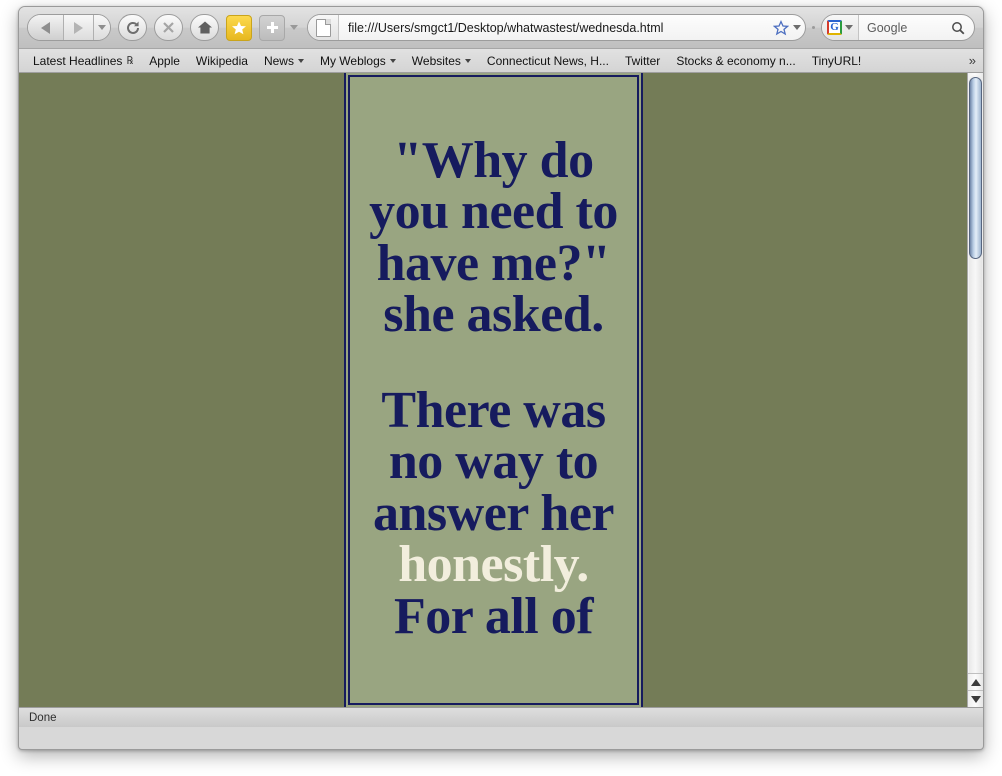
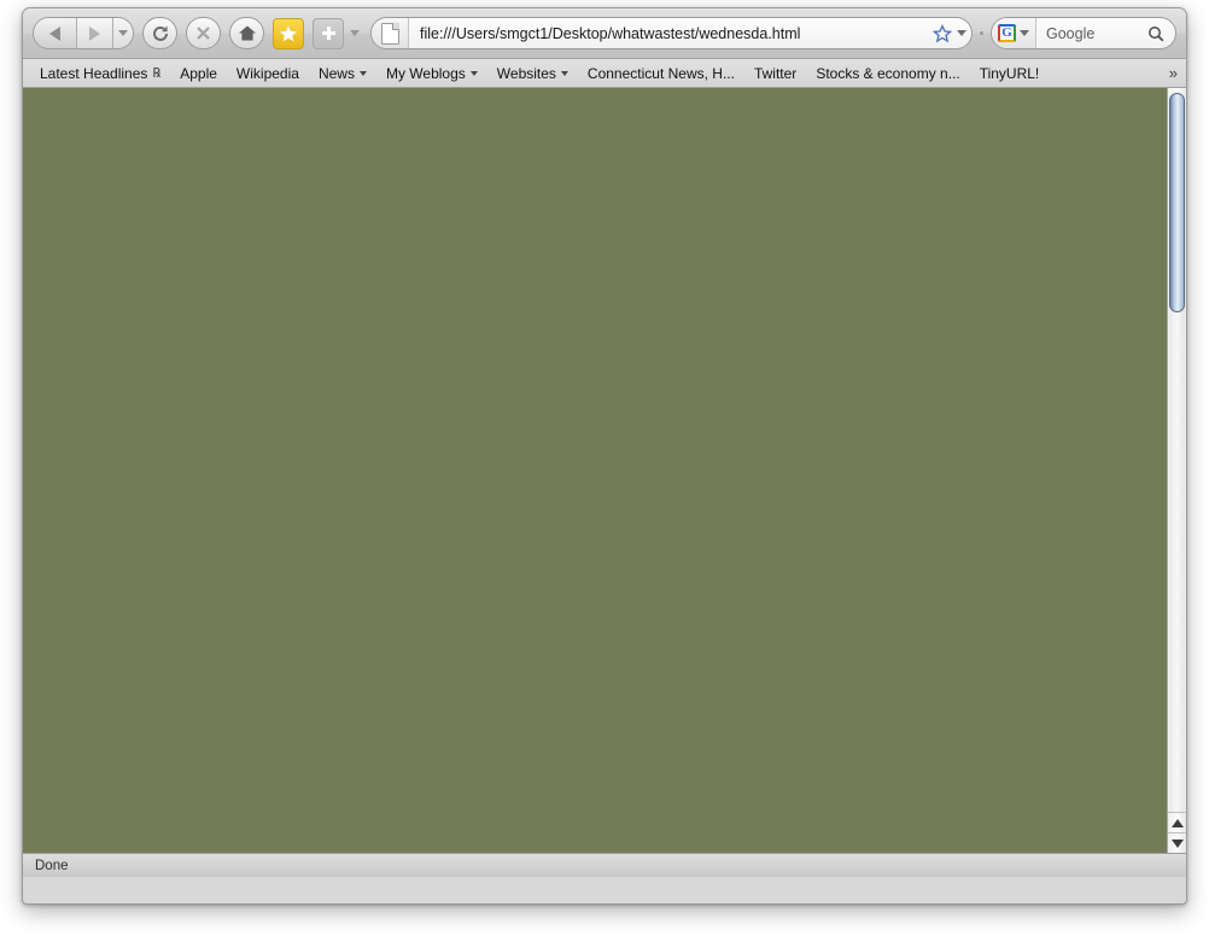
  file:///Users/smgct1/Desktop/whatwastest/wednesda.html
  G
  Google
  Latest Headlines
  ℞
  Apple
  Wikipedia
  News
  My Weblogs
  Websites
  Connecticut News, H...
  Twitter
  Stocks & economy n...
  TinyURL!
  »
- "Why do you need to have me?" she asked.
- There was no way to answer her honestly. For all of
  Done
